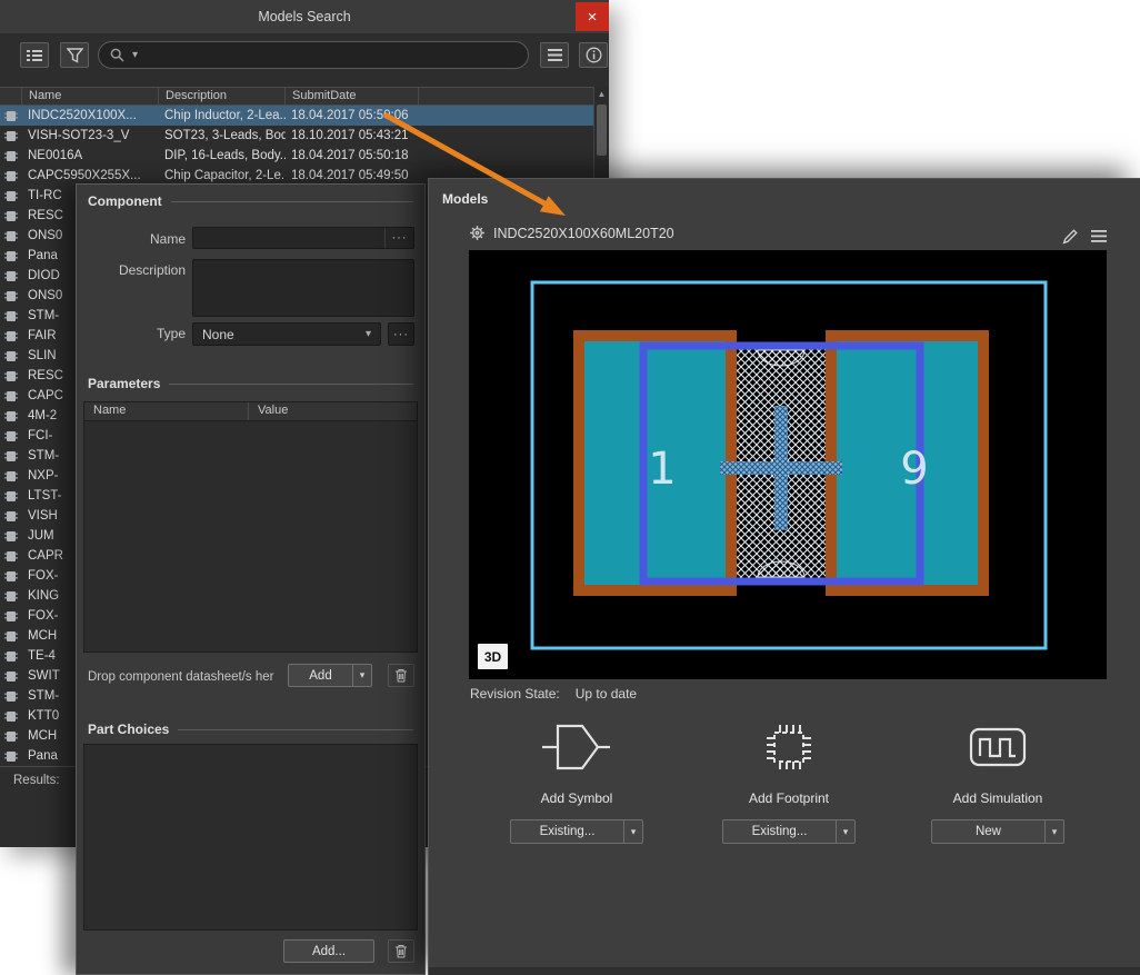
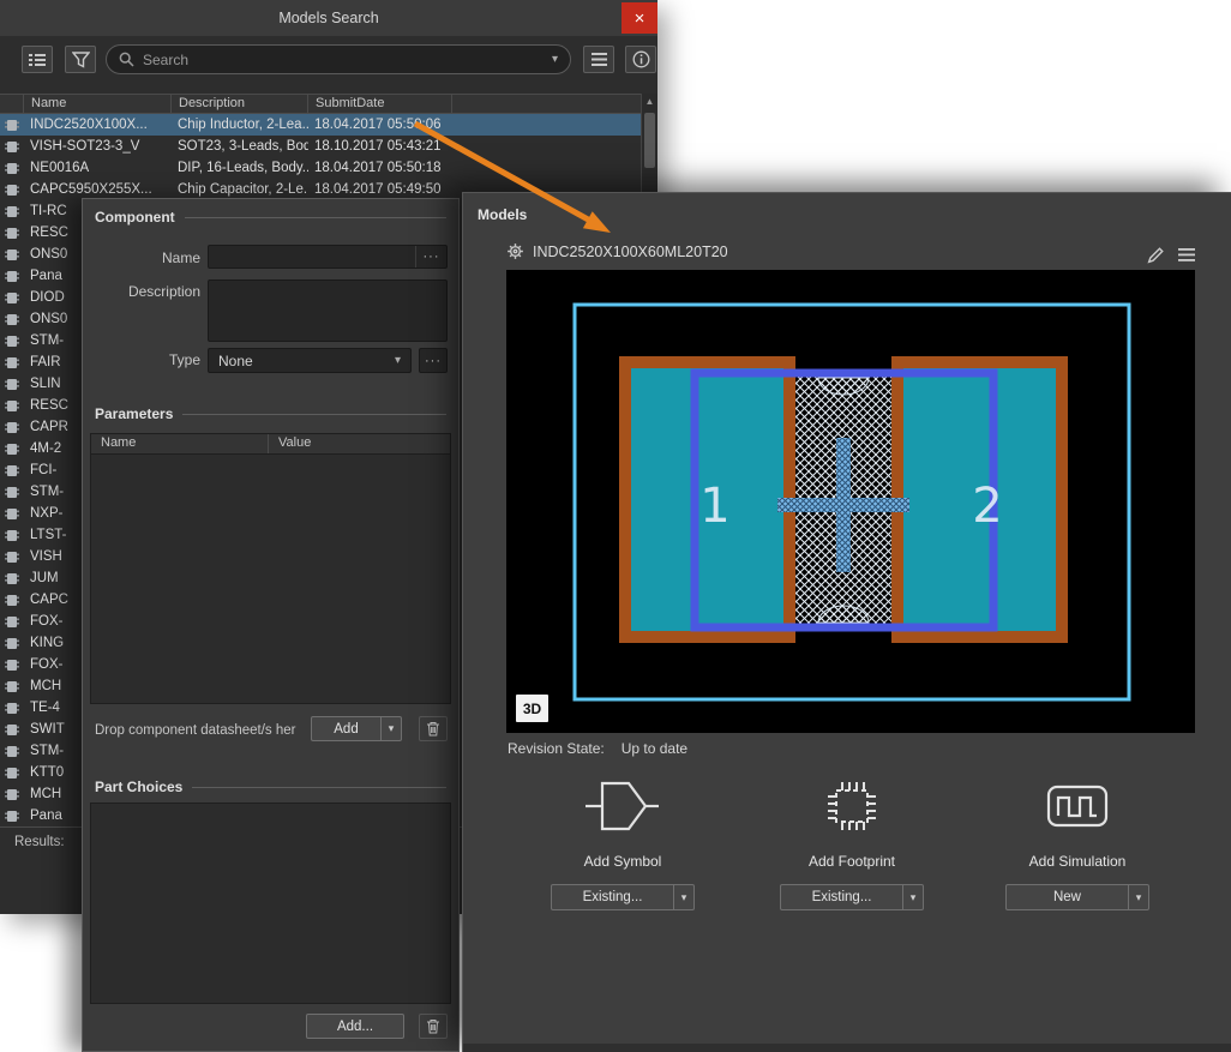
  Models Search
  ×
+ Search
  ▾
  Name
  Description
  SubmitDate
  INDC2520X100X...
  Chip Inductor, 2-Lea..
  18.04.2017 05:5:06
  VISH-SOT23-3_V
  SOT23, 3-Leads, Bod
  18.10.2017 05:43:21
  NE0016A
  DIP, 16-Leads, Body..
  18.04.2017 05:50:18
  CAPC5950X255X...
  Chip Capacitor, 2-Le.
  18.04.2017 05:49:50
  TI-RC
  RESC
  ONS0
  Pana
  DIOD
  ONS0
  STM-
  FAIR
  SLIN
  RESC
- CAPC
+ CAPR
  4M-2
  FCI-
  STM-
  NXP-
  LTST-
  VISH
  JUM
- CAPR
+ CAPC
  FOX-
  KING
  FOX-
  MCH
  TE-4
  SWIT
  STM-
  KTT0
  MCH
  Pana
  ▲
  Results:
  Component
  Name
  ···
  Description
  Type
  None
  ▾
  ···
  Parameters
  Name
  Value
  Drop component datasheet/s her
  Add
  ▾
  Part Choices
  Add...
  Models
  INDC2520X100X60ML20T20
  1
- 9
+ 2
  3D
  Revision State: Up to date
  Add Symbol
  Existing...
  ▾
  Add Footprint
  Existing...
  ▾
  Add Simulation
  New
  ▾
